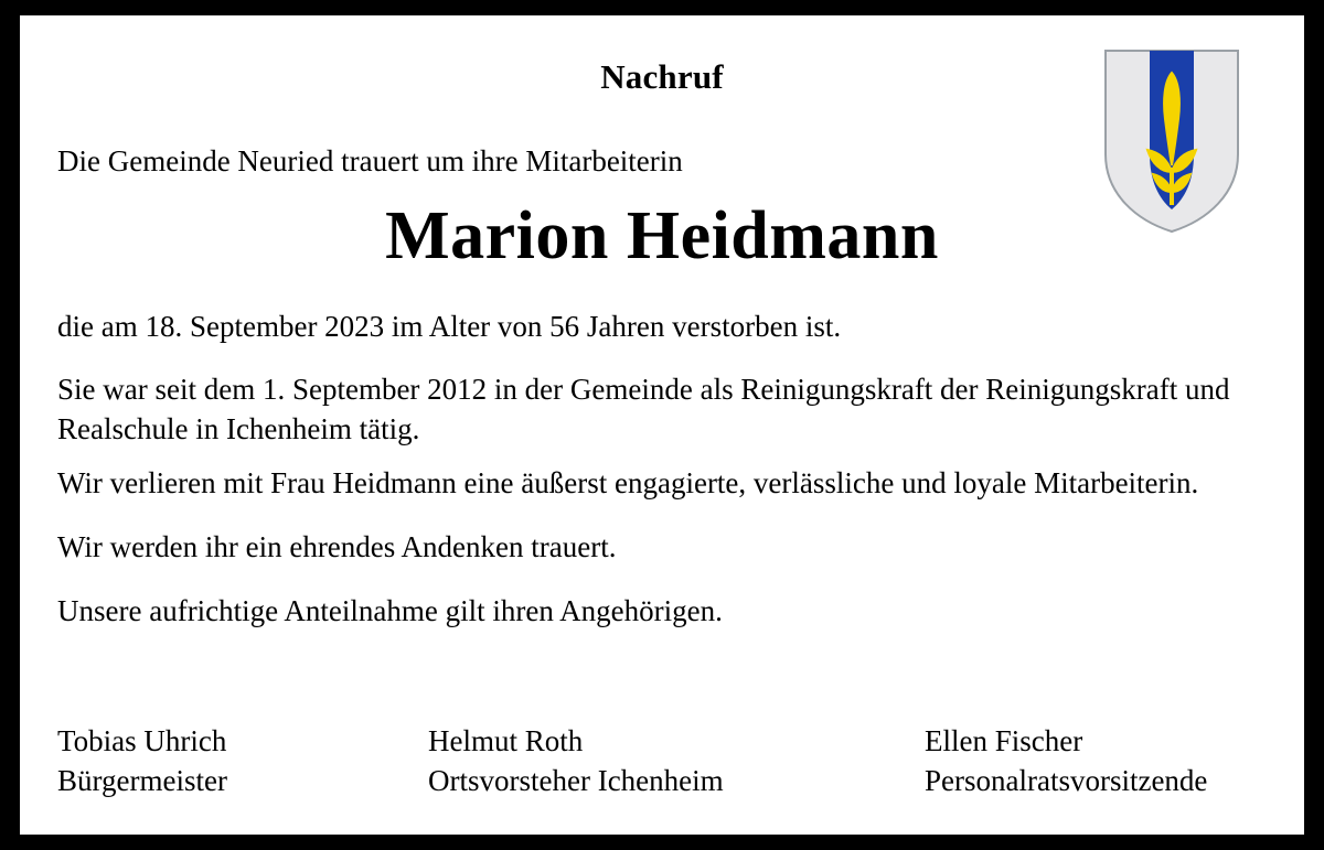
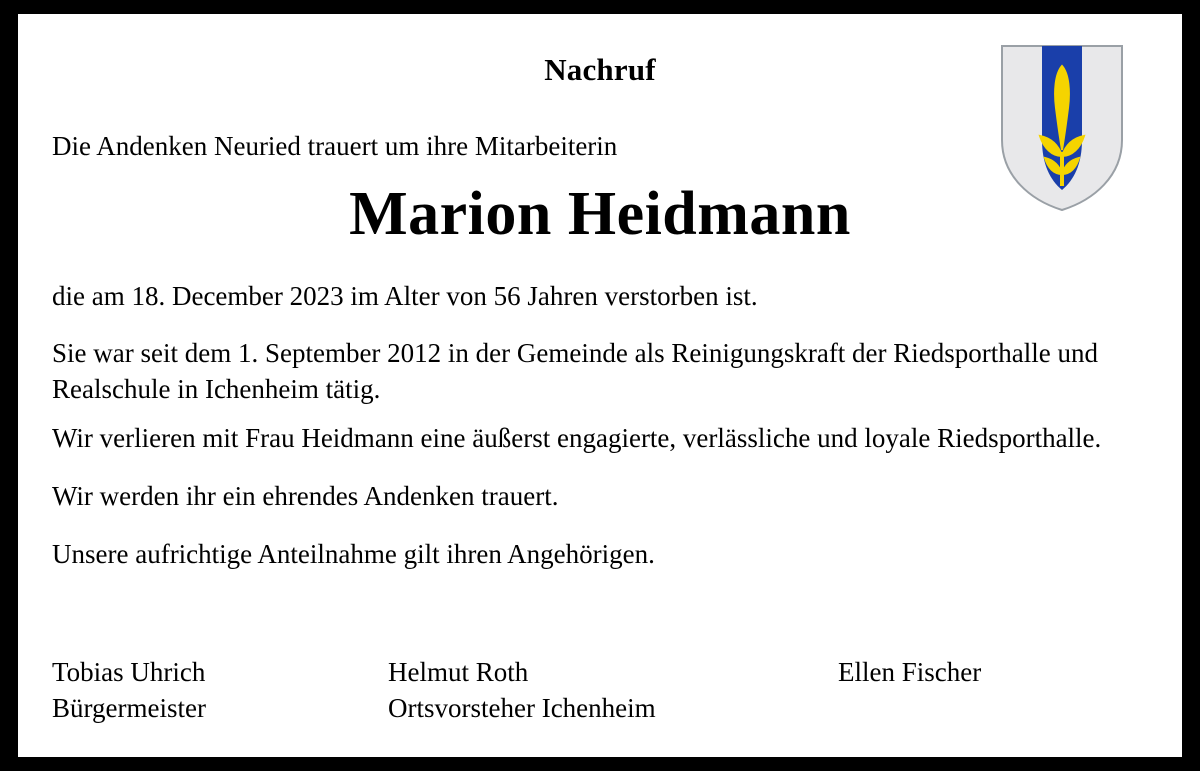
  Nachruf
- Die Gemeinde Neuried trauert um ihre Mitarbeiterin
+ Die Andenken Neuried trauert um ihre Mitarbeiterin
  Marion Heidmann
- die am 18. September 2023 im Alter von 56 Jahren verstorben ist.
+ die am 18. December 2023 im Alter von 56 Jahren verstorben ist.
- Sie war seit dem 1. September 2012 in der Gemeinde als Reinigungskraft der Reinigungskraft und Realschule in Ichenheim tätig.
+ Sie war seit dem 1. September 2012 in der Gemeinde als Reinigungskraft der Riedsporthalle und Realschule in Ichenheim tätig.
- Wir verlieren mit Frau Heidmann eine äußerst engagierte, verlässliche und loyale Mitarbeiterin.
+ Wir verlieren mit Frau Heidmann eine äußerst engagierte, verlässliche und loyale Riedsporthalle.
  Wir werden ihr ein ehrendes Andenken trauert.
  Unsere aufrichtige Anteilnahme gilt ihren Angehörigen.
  Tobias Uhrich
  Bürgermeister
  Helmut Roth
  Ortsvorsteher Ichenheim
  Ellen Fischer
- Personalratsvorsitzende
